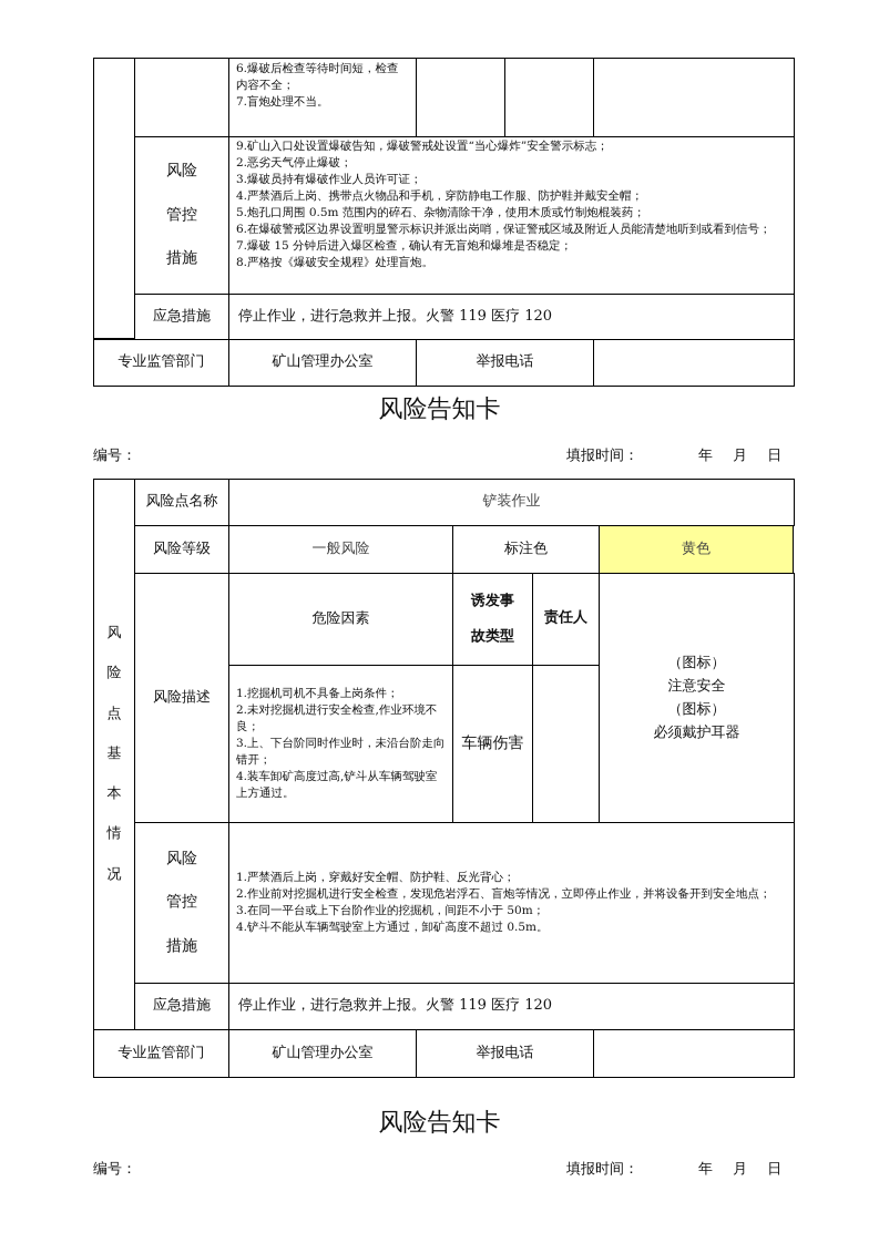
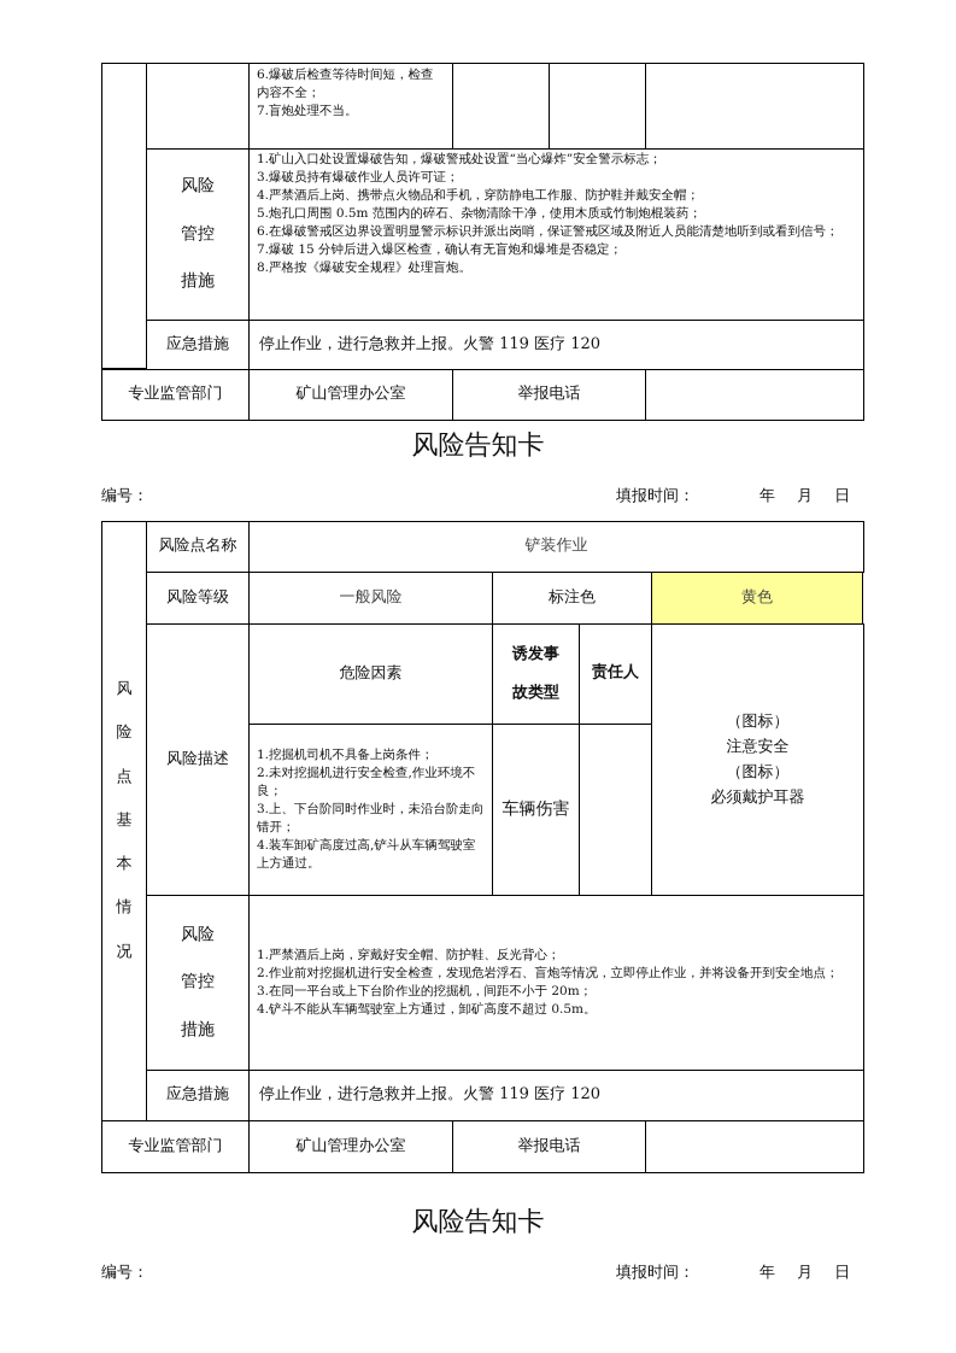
  6.爆破后检查等待时间短，检查内容不全；
  7.盲炮处理不当。
  风险
  管控
  措施
- 9.矿山入口处设置爆破告知，爆破警戒处设置“当心爆炸”安全警示标志；
+ 1.矿山入口处设置爆破告知，爆破警戒处设置“当心爆炸”安全警示标志；
- 2.恶劣天气停止爆破；
  3.爆破员持有爆破作业人员许可证；
  4.严禁酒后上岗、携带点火物品和手机，穿防静电工作服、防护鞋并戴安全帽；
  5.炮孔口周围 0.5m 范围内的碎石、杂物清除干净，使用木质或竹制炮棍装药；
  6.在爆破警戒区边界设置明显警示标识并派出岗哨，保证警戒区域及附近人员能清楚地听到或看到信号；
  7.爆破 15 分钟后进入爆区检查，确认有无盲炮和爆堆是否稳定；
  8.严格按《爆破安全规程》处理盲炮。
  应急措施
  停止作业，进行急救并上报。火警 119 医疗 120
  专业监管部门
  矿山管理办公室
  举报电话
  风险告知卡
  编号：
  填报时间：
  年 月 日
  风
  险
  点
  基
  本
  情
  况
  风险点名称
  铲装作业
  风险等级
  一般风险
  标注色
  黄色
  风险描述
  危险因素
  诱发事
  故类型
  责任人
  （图标）
  注意安全
  （图标）
  必须戴护耳器
  1.挖掘机司机不具备上岗条件；
  2.未对挖掘机进行安全检查,作业环境不良；
  3.上、下台阶同时作业时，未沿台阶走向错开；
  4.装车卸矿高度过高,铲斗从车辆驾驶室上方通过。
  车辆伤害
  风险
  管控
  措施
  1.严禁酒后上岗，穿戴好安全帽、防护鞋、反光背心；
  2.作业前对挖掘机进行安全检查，发现危岩浮石、盲炮等情况，立即停止作业，并将设备开到安全地点；
- 3.在同一平台或上下台阶作业的挖掘机，间距不小于 50m；
+ 3.在同一平台或上下台阶作业的挖掘机，间距不小于 20m；
  4.铲斗不能从车辆驾驶室上方通过，卸矿高度不超过 0.5m。
  应急措施
  停止作业，进行急救并上报。火警 119 医疗 120
  专业监管部门
  矿山管理办公室
  举报电话
  风险告知卡
  编号：
  填报时间：
  年 月 日
